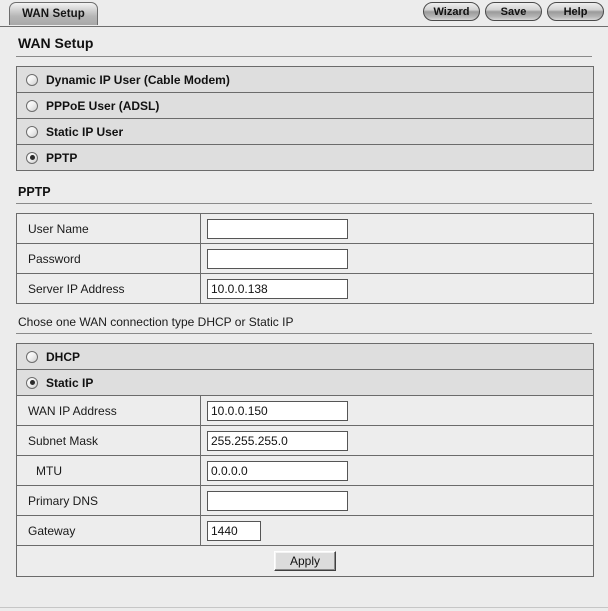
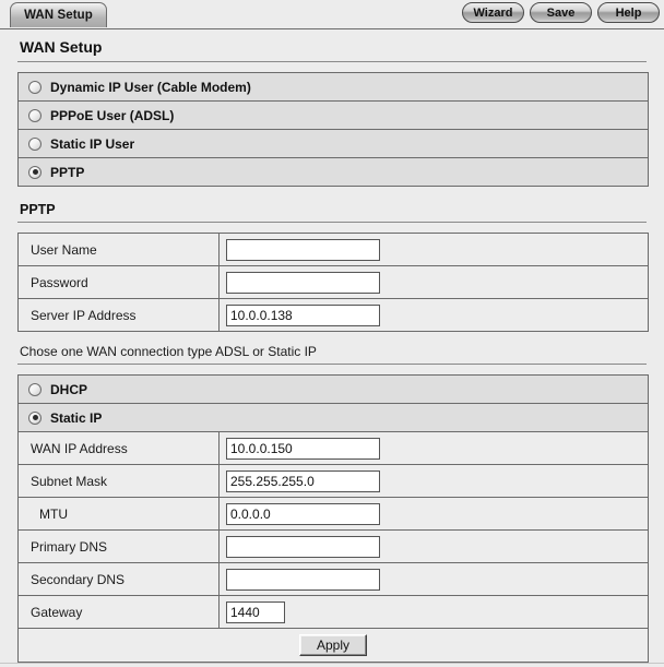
  WAN Setup
  Wizard
  Save
  Help
  WAN Setup
  Dynamic IP User (Cable Modem)
  PPPoE User (ADSL)
  Static IP User
  PPTP
  PPTP
  User Name
  Password
  Server IP Address
  10.0.0.138
- Chose one WAN connection type DHCP or Static IP
+ Chose one WAN connection type ADSL or Static IP
  DHCP
  Static IP
  WAN IP Address
  10.0.0.150
  Subnet Mask
  255.255.255.0
  MTU
  0.0.0.0
  Primary DNS
+ Secondary DNS
  Gateway
  1440
  Apply
